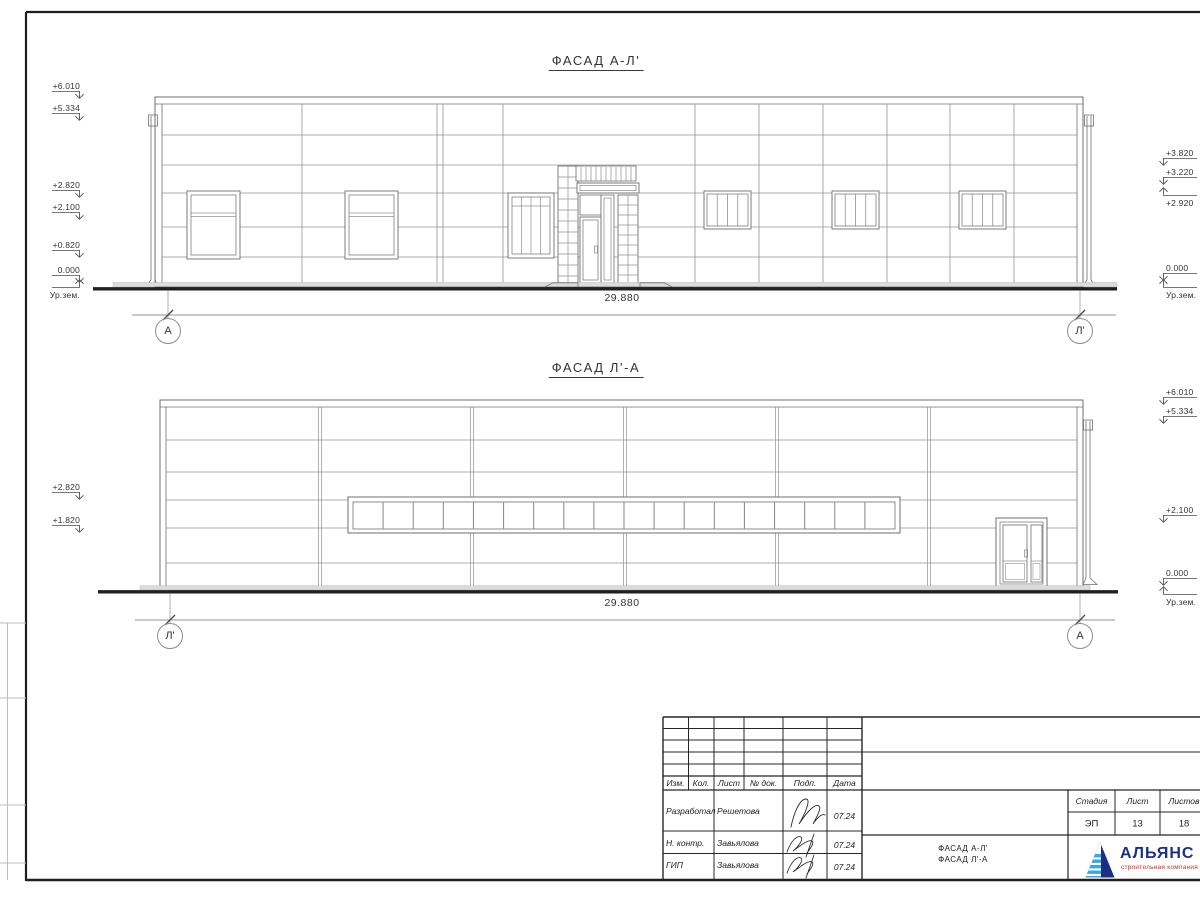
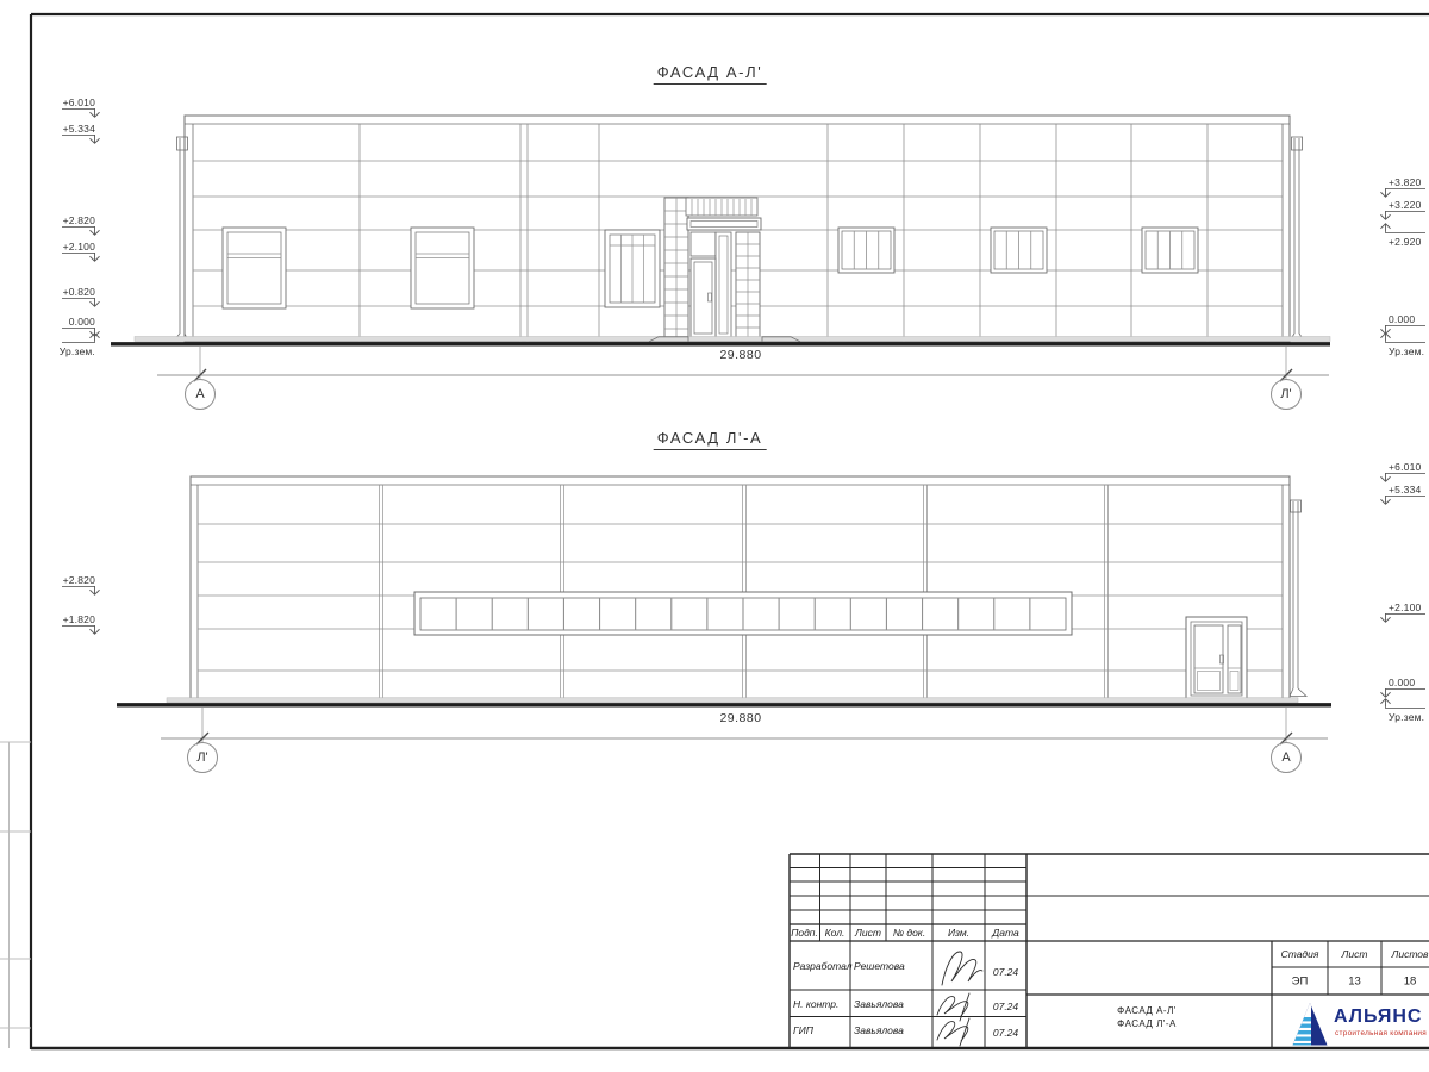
  ФАСАД А-Л'
  ФАСАД Л'-А
  29.880
  29.880
- Изм.
+ Подп.
  Кол.
  Лист
  № док.
- Подп.
+ Изм.
  Дата
  Разработал
  Решетова
  07.24
  Н. контр.
  Завьялова
  07.24
  ГИП
  Завьялова
  07.24
  Стадия
  Лист
  Листов
  ЭП
  13
  18
  ФАСАД А-Л'
  ФАСАД Л'-А
  АЛЬЯНС
  +6.010
  +5.334
  +2.820
  +2.100
  +0.820
  0.000
  Ур.зем.
  +3.820
  +3.220
  +2.920
  0.000
  Ур.зем.
  +2.820
  +1.820
  +6.010
  +5.334
  +2.100
  0.000
  Ур.зем.
  А
  Л'
  Л'
  А
